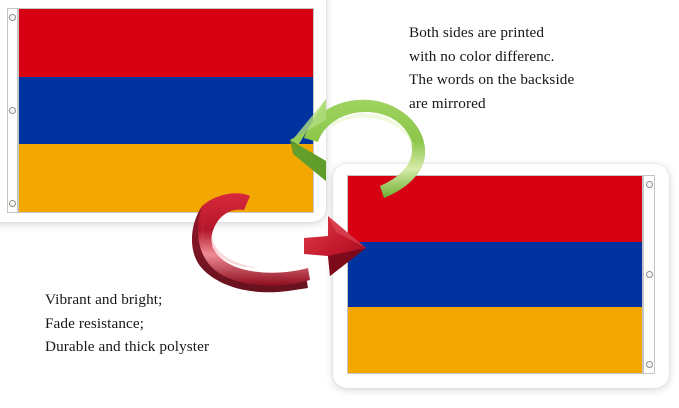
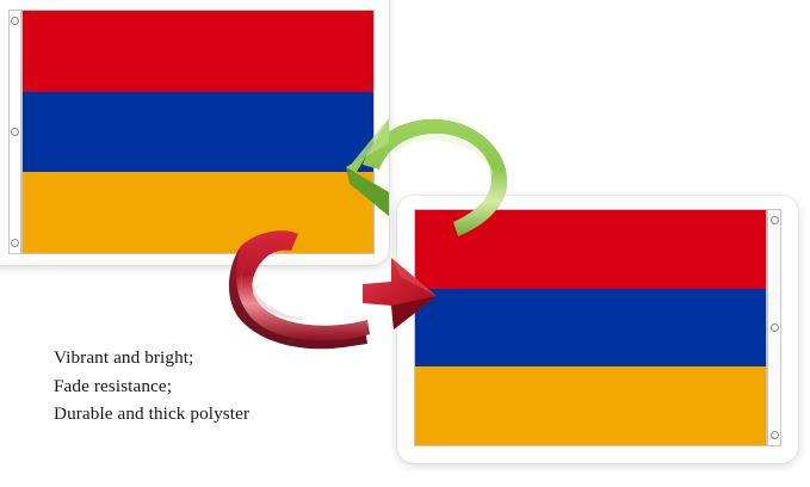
- Both sides are printed
- with no color differenc.
- The words on the backside
- are mirrored
  Vibrant and bright;
  Fade resistance;
  Durable and thick polyster
